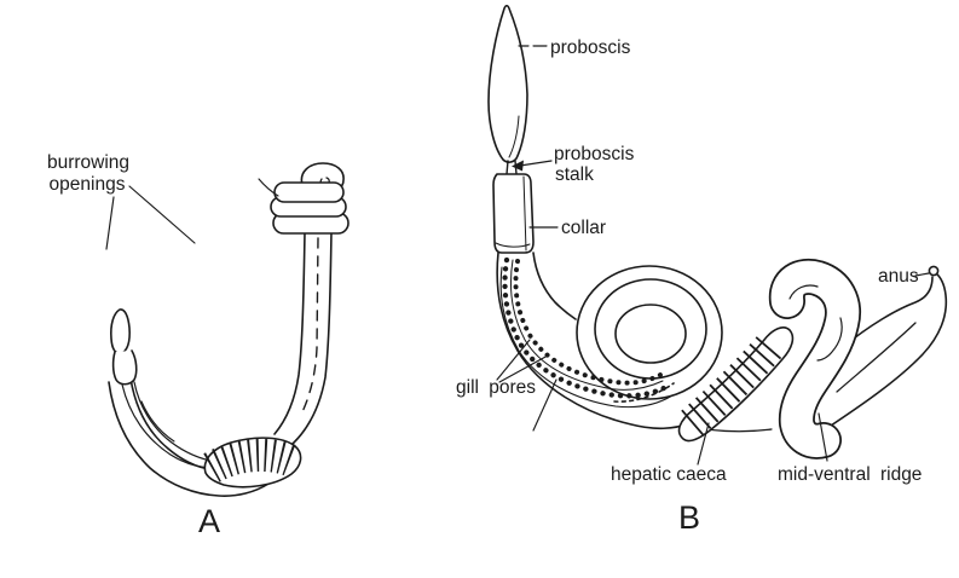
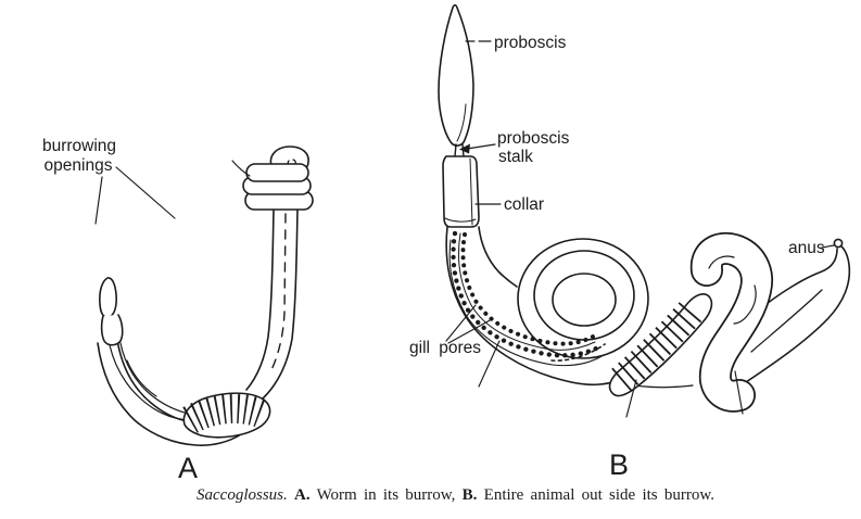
  burrowing
  openings
  A
  proboscis
  proboscis
  stalk
  collar
  anus
  gill pores
- hepatic caeca
- mid-ventral ridge
  B
+ Saccoglossus. A. Worm in its burrow, B. Entire animal out side its burrow.
